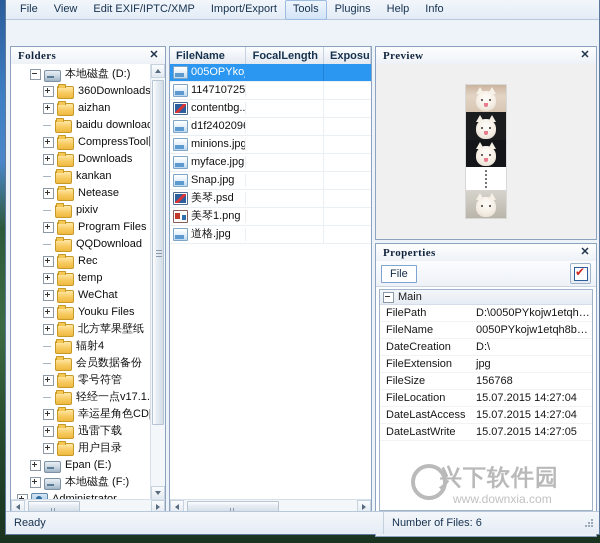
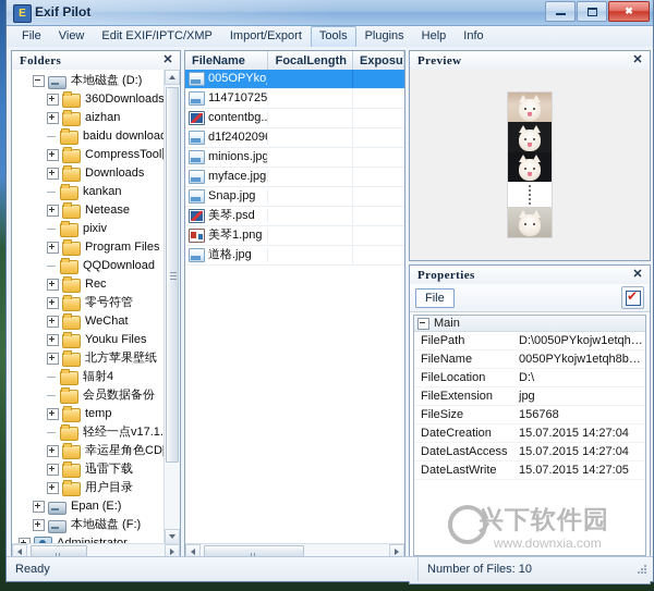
+ E
+ Exif Pilot
+ ✖
  File
  View
  Edit EXIF/IPTC/XMP
  Import/Export
  Tools
  Plugins
  Help
  Info
  Folders
  ✕
  本地磁盘 (D:)
  360Downloads
  aizhan
  baidu downloa
  CompressTool
  Downloads
  kankan
  Netease
  pixiv
  Program Files
  QQDownload
  Rec
- temp
+ 零号符管
  WeChat
  Youku Files
  北方苹果壁纸
  辐射4
  会员数据备份
- 零号符管
+ temp
  轻经一点v17.1.
  迅雷下载
  用户目录
  Epan (E:)
  本地磁盘 (F:)
  FileName
  FocalLength
  Exposu
  114710725
  contentbg..
  minions.jpg
  myface.jpg
  Snap.jpg
  美琴.psd
  美琴1.png
  道格.jpg
  Preview
  ✕
  Properties
  ✕
  File
  Main
  FilePath
  D:\0050PYkojw1etqh8b
  FileName
  0050PYkojw1etqh8b6at
- DateCreation
+ FileLocation
  D:\
  FileExtension
  jpg
  FileSize
  156768
- FileLocation
+ DateCreation
  15.07.2015 14:27:04
  DateLastAccess
  15.07.2015 14:27:04
  DateLastWrite
  15.07.2015 14:27:05
  兴下软件园
  www.downxia.com
  Ready
- Number of Files: 6
+ Number of Files: 10
